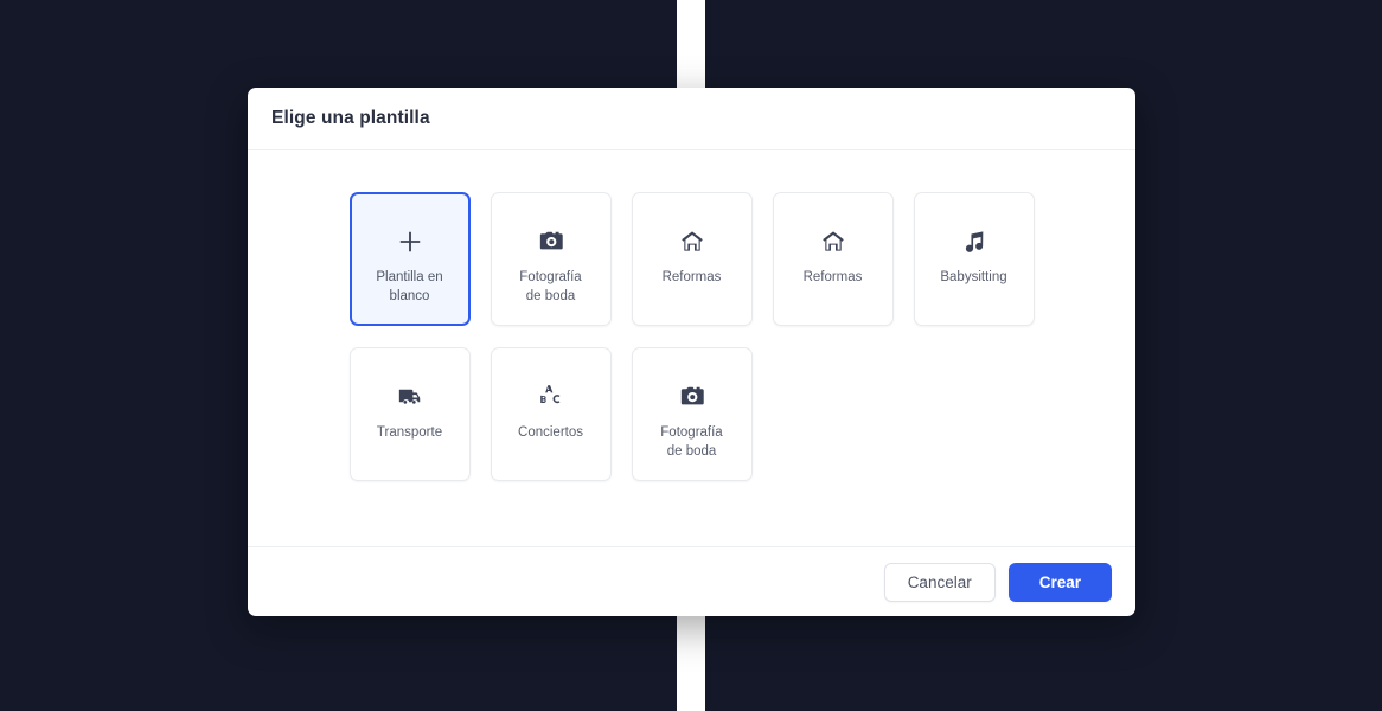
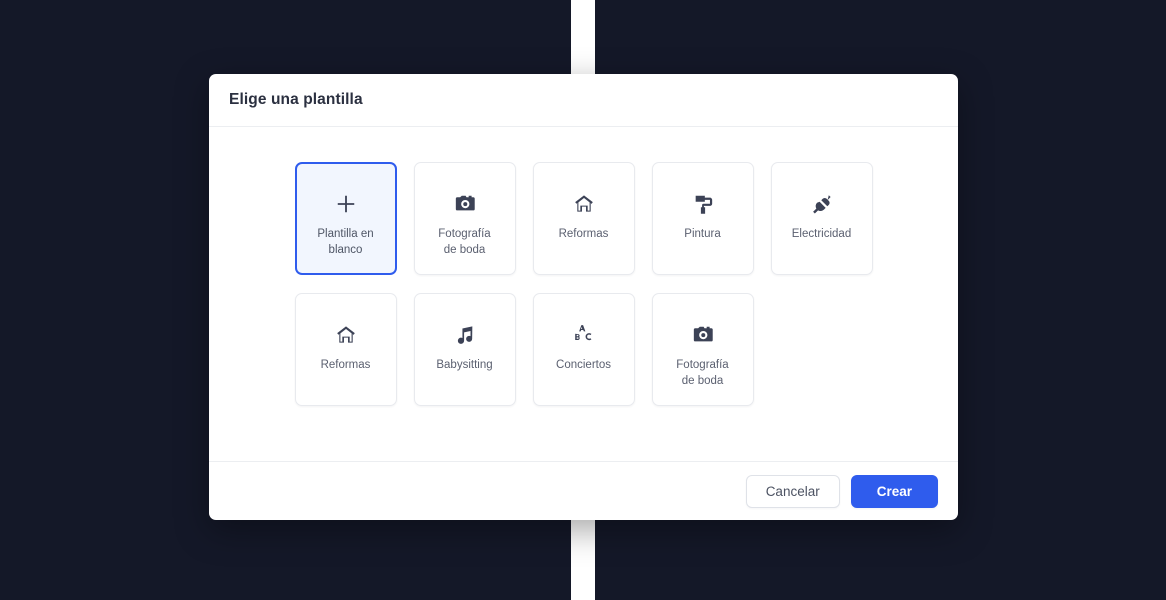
  Elige una plantilla
  Plantilla en
  blanco
  Fotografía
  de boda
  Reformas
+ Pintura
+ Electricidad
  Reformas
  Babysitting
- Transporte
  Conciertos
  Fotografía
  de boda
  Cancelar
  Crear
